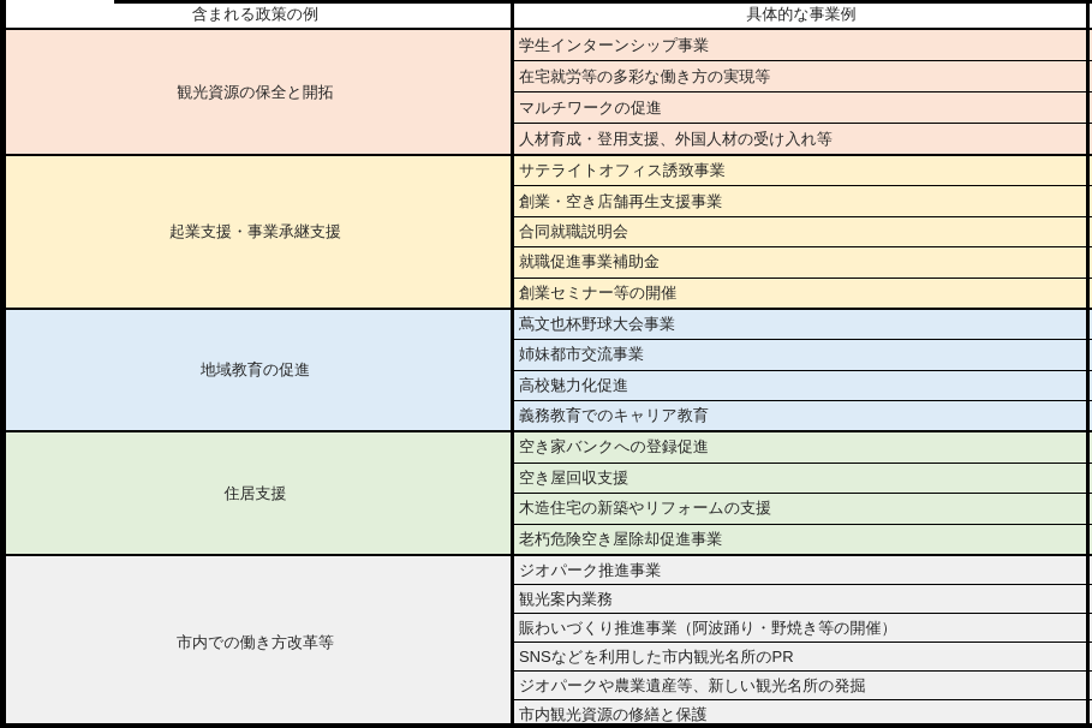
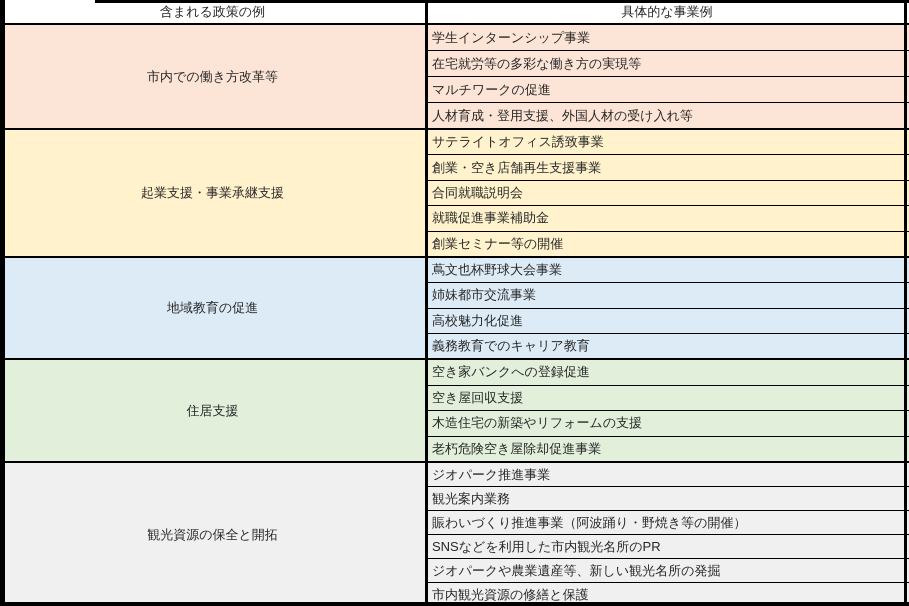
  含まれる政策の例
  具体的な事業例
- 観光資源の保全と開拓
+ 市内での働き方改革等
  学生インターンシップ事業
  在宅就労等の多彩な働き方の実現等
  マルチワークの促進
  人材育成・登用支援、外国人材の受け入れ等
  起業支援・事業承継支援
  サテライトオフィス誘致事業
  創業・空き店舗再生支援事業
  合同就職説明会
  就職促進事業補助金
  創業セミナー等の開催
  地域教育の促進
  蔦文也杯野球大会事業
  姉妹都市交流事業
  高校魅力化促進
  義務教育でのキャリア教育
  住居支援
  空き家バンクへの登録促進
  空き屋回収支援
  木造住宅の新築やリフォームの支援
  老朽危険空き屋除却促進事業
- 市内での働き方改革等
+ 観光資源の保全と開拓
  ジオパーク推進事業
  観光案内業務
  賑わいづくり推進事業（阿波踊り・野焼き等の開催）
  SNSなどを利用した市内観光名所のPR
  ジオパークや農業遺産等、新しい観光名所の発掘
  市内観光資源の修繕と保護
